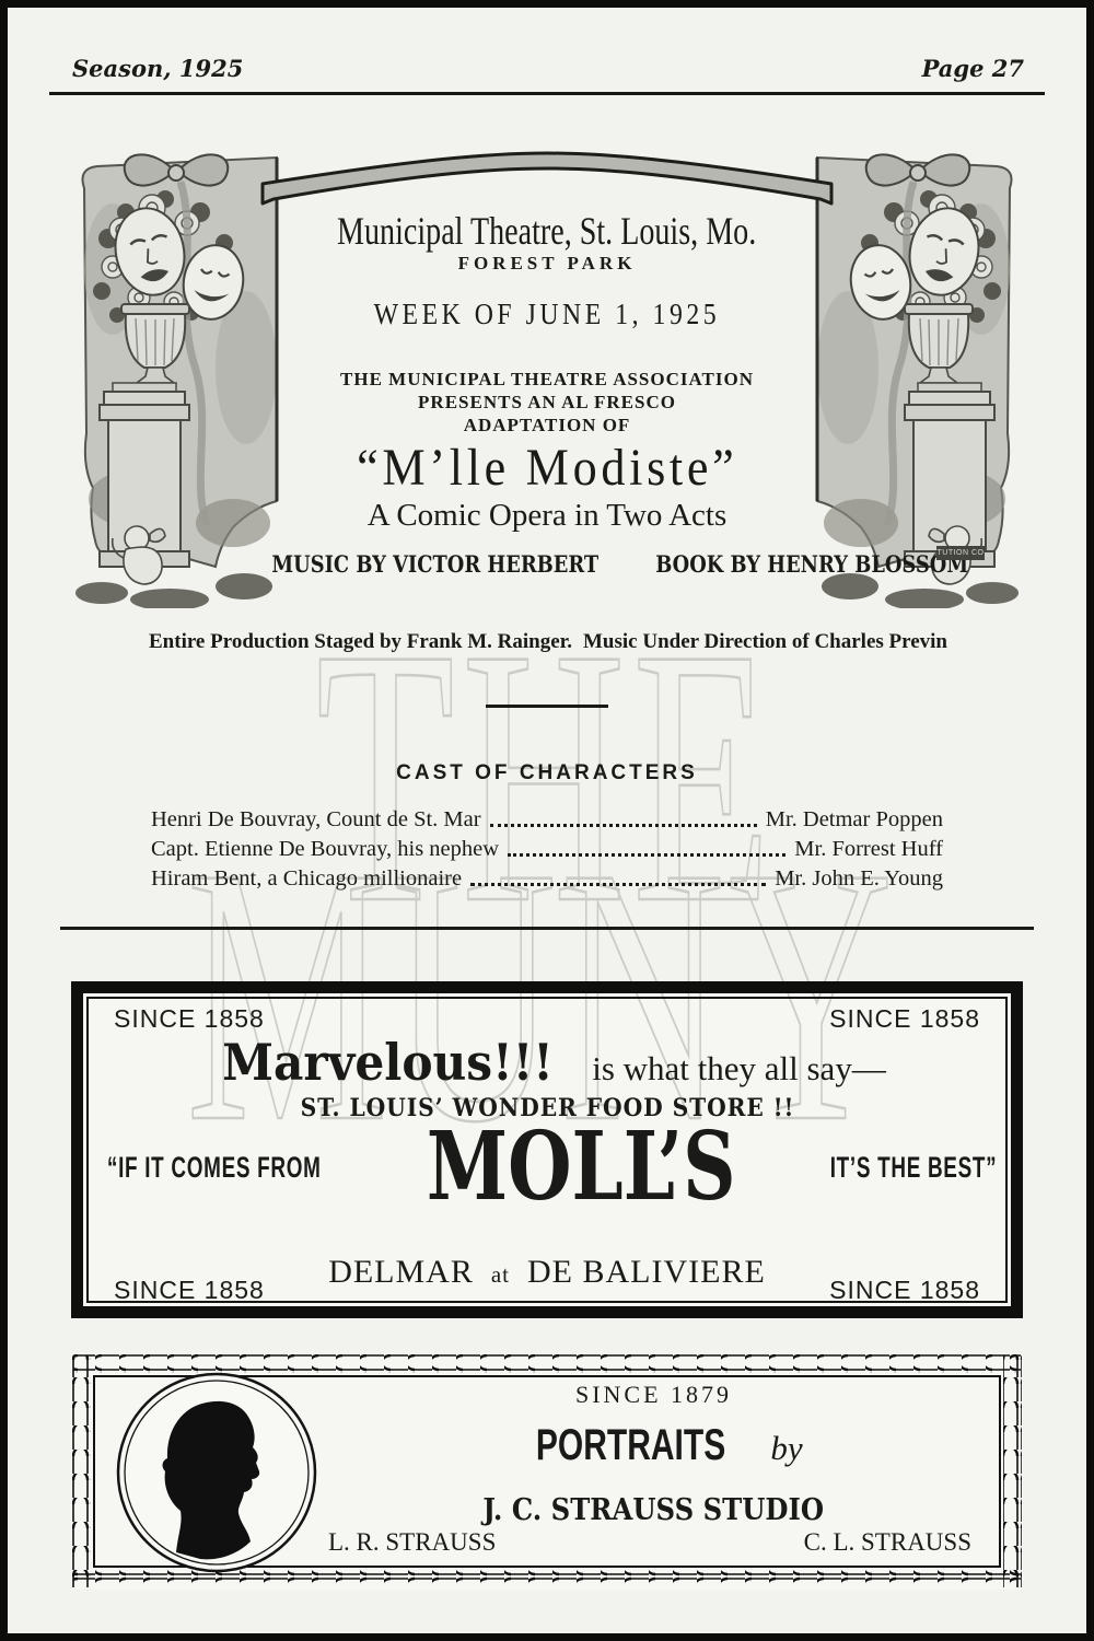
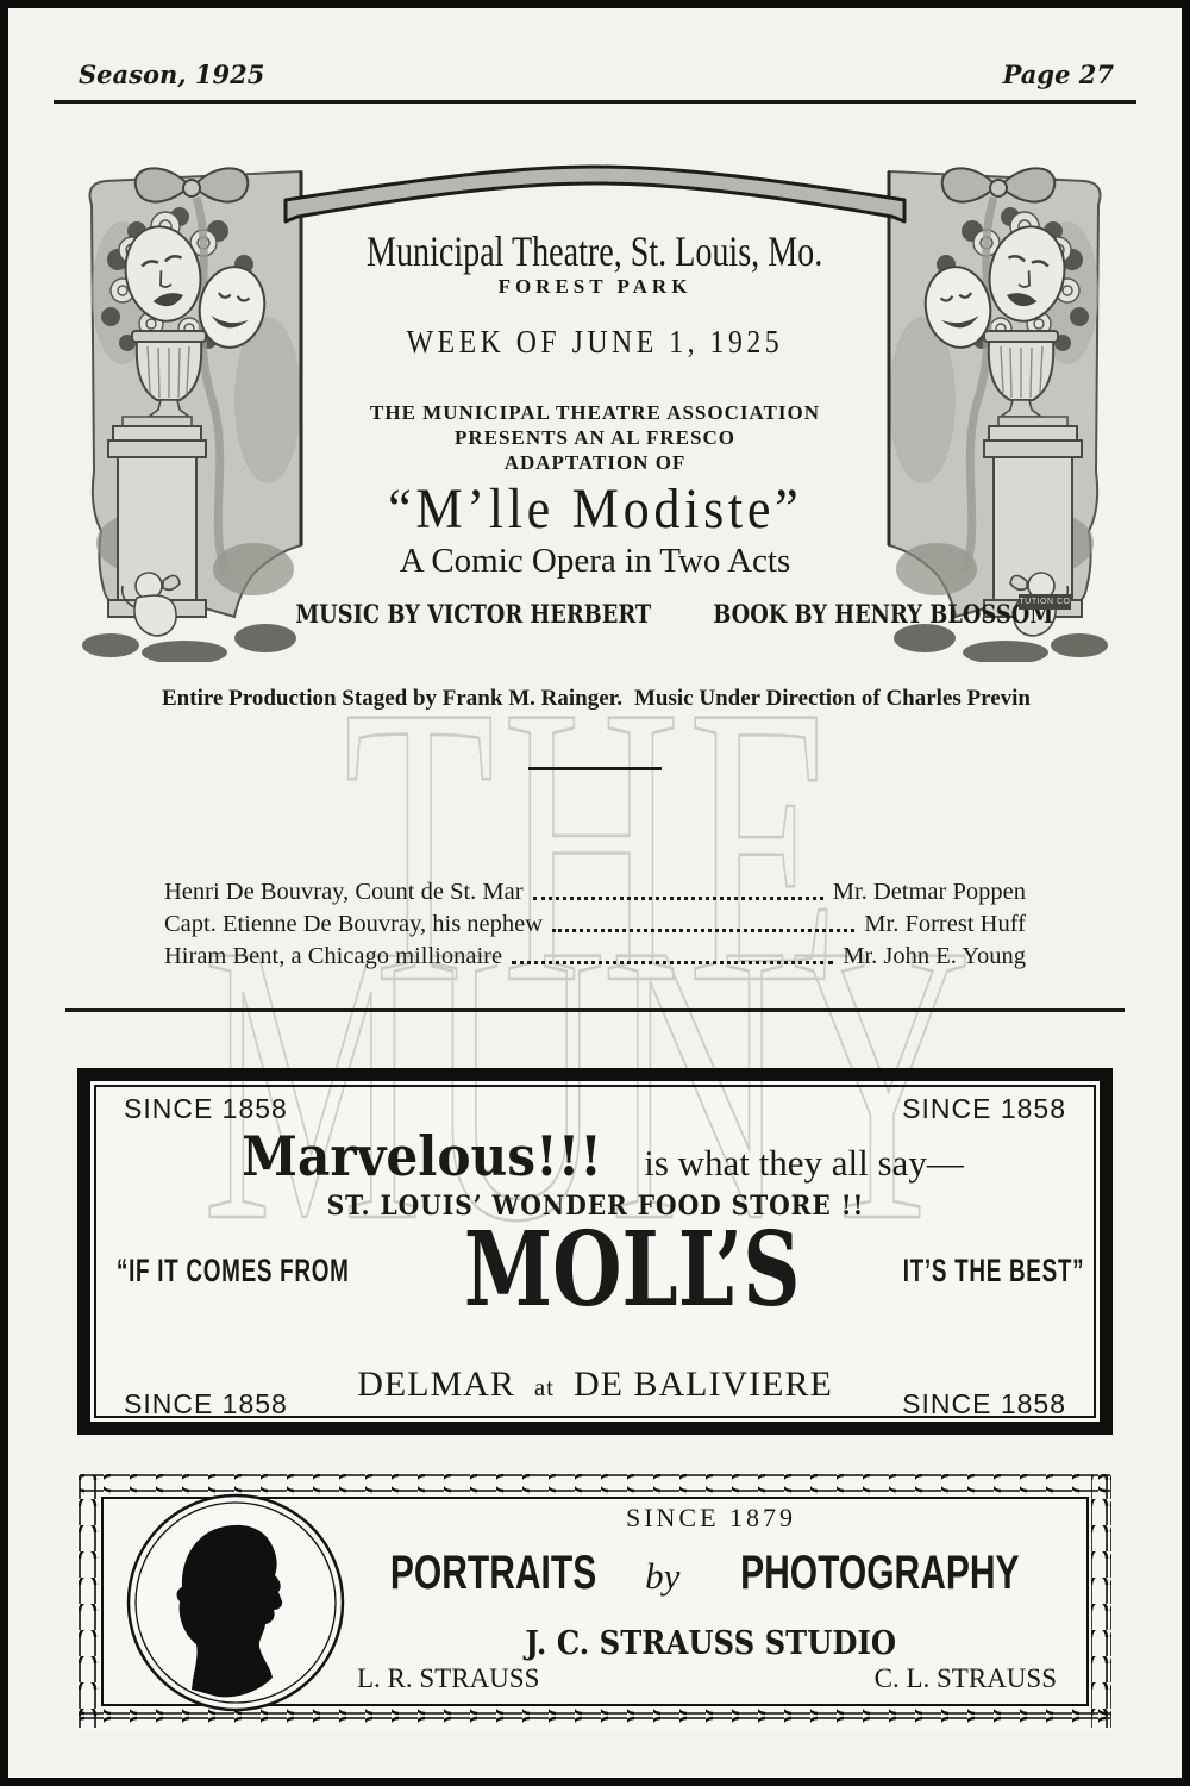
  Season, 1925
  Page 27
  Municipal Theatre, St. Louis, Mo.
  FOREST PARK
  WEEK OF JUNE 1, 1925
  THE MUNICIPAL THEATRE ASSOCIATION
  PRESENTS AN AL FRESCO
  ADAPTATION OF
  “M’lle Modiste”
  A Comic Opera in Two Acts
  MUSIC BY VICTOR HERBERT
  BOOK BY HENRY BLOSSOM
  Entire Production Staged by Frank M. Rainger.
  Music Under Direction of Charles Previn
- CAST OF CHARACTERS
  Henri De Bouvray, Count de St. Mar
  Mr. Detmar Poppen
  Capt. Etienne De Bouvray, his nephew
  Mr. Forrest Huff
  Hiram Bent, a Chicago millionaire
  Mr. John E. Young
  SINCE 1858
  SINCE 1858
  Marvelous!!! is what they all say—
  ST. LOUIS’ WONDER FOOD STORE !!
  “IF IT COMES FROM
  MOLL’S
  IT’S THE BEST”
  DELMAR at DE BALIVIERE
  SINCE 1858
  SINCE 1858
  SINCE 1879
  PORTRAITS
  by
+ PHOTOGRAPHY
  J. C. STRAUSS STUDIO
  L. R. STRAUSS
  C. L. STRAUSS
  THE
  MUNY
